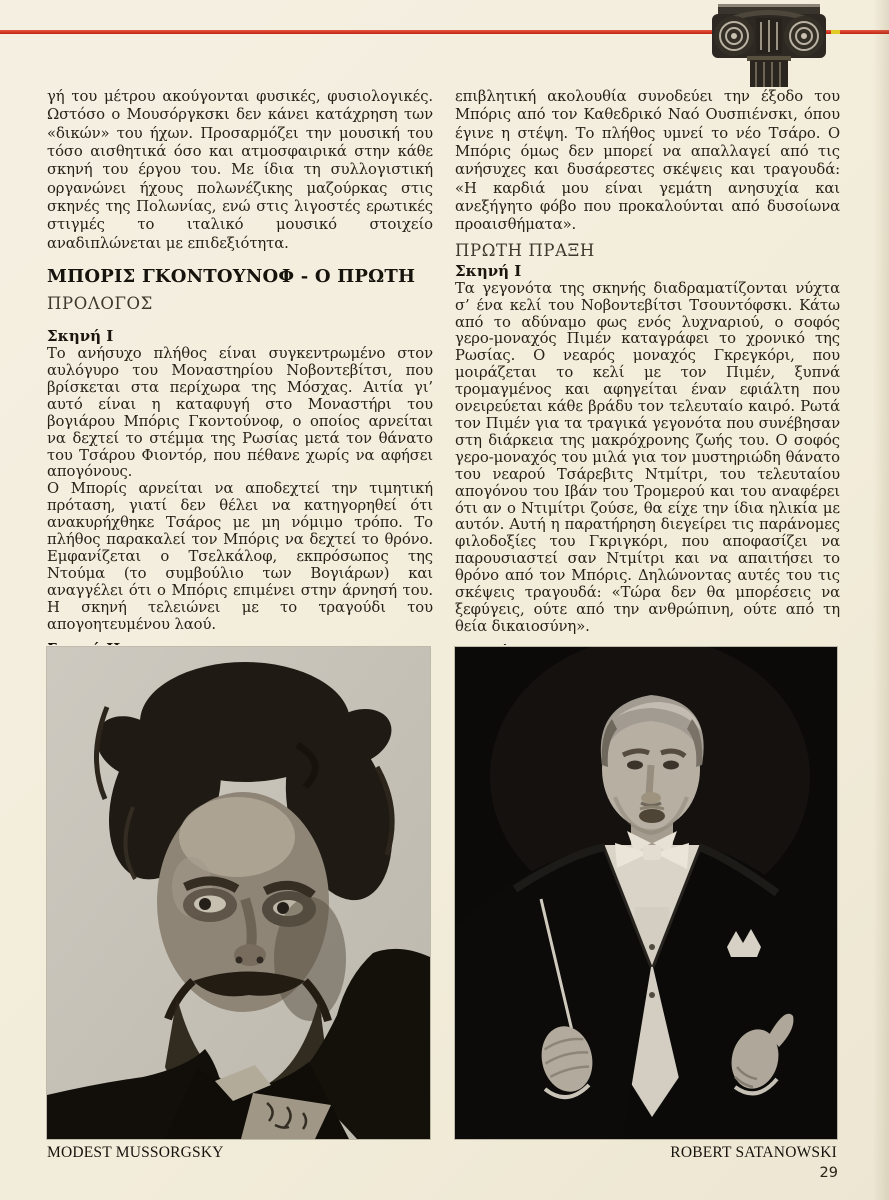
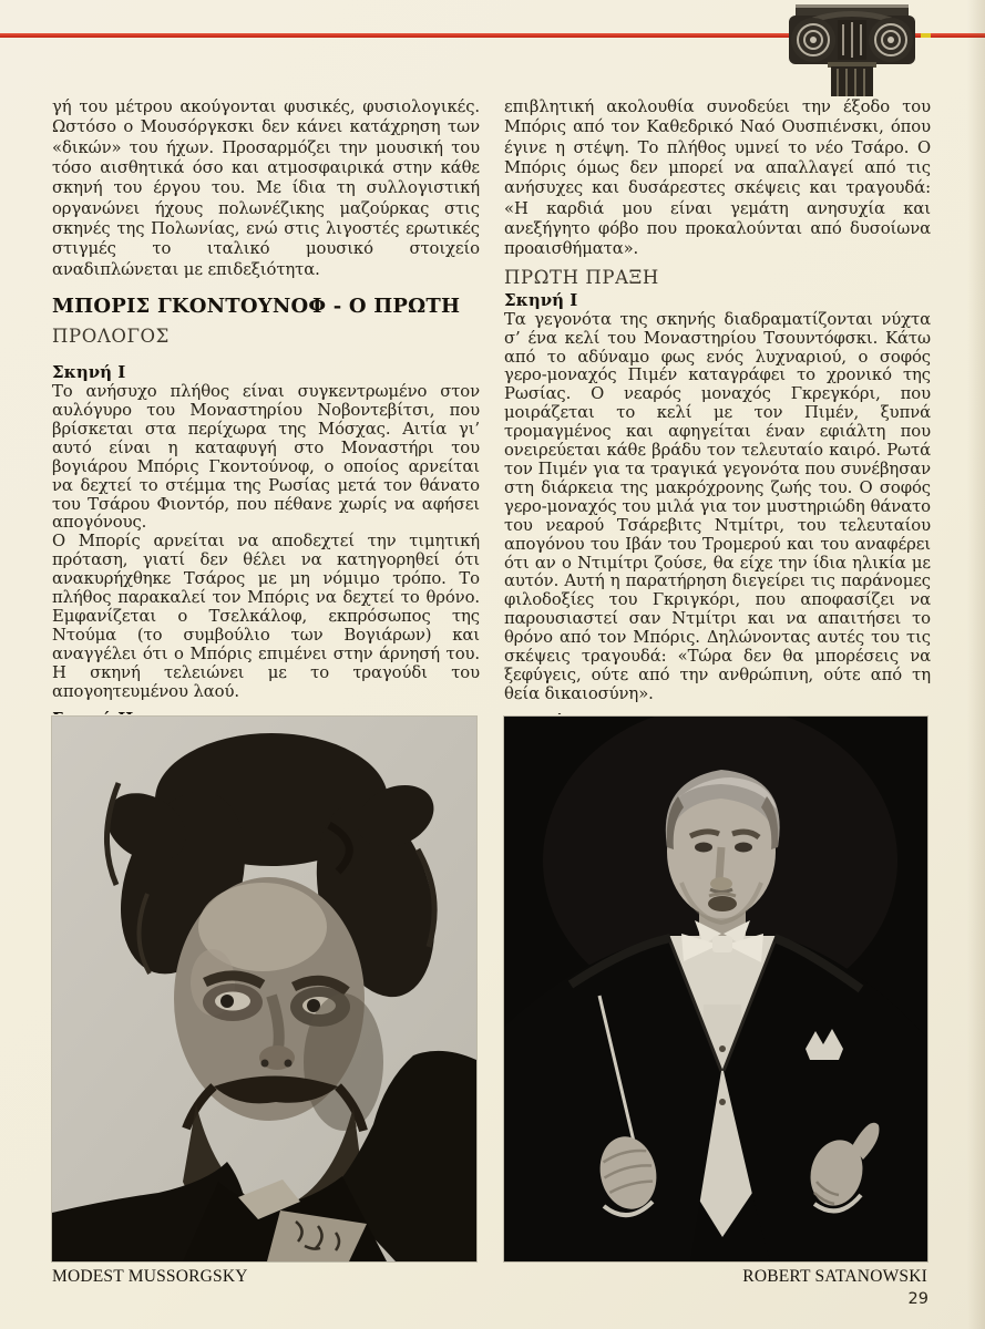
  γή του μέτρου ακούγονται φυσικές, φυσιολογικές. Ωστόσο ο Μουσόργκσκι δεν κάνει κατάχρηση των «δικών» του ήχων. Προσαρμόζει την μουσική του τόσο αισθητικά όσο και ατμοσφαιρικά στην κάθε σκηνή του έργου του. Με ίδια τη συλλογιστική οργανώνει ήχους πολωνέζικης μαζούρκας στις σκηνές της Πολωνίας, ενώ στις λιγοστές ερωτικές στιγμές το ιταλικό μουσικό στοιχείο αναδιπλώνεται με επιδεξιότητα.
  ΜΠΟΡΙΣ ΓΚΟΝΤΟΥΝΟΦ - Ο ΠΡΩΤΗ
  ΠΡΟΛΟΓΟΣ
  Σκηνή I
  Το ανήσυχο πλήθος είναι συγκεντρωμένο στον αυλόγυρο του Μοναστηρίου Νοβοντεβίτσι, που βρίσκεται στα περίχωρα της Μόσχας. Αιτία γι’ αυτό είναι η καταφυγή στο Μοναστήρι του βογιάρου Μπόρις Γκοντούνοφ, ο οποίος αρνείται να δεχτεί το στέμμα της Ρωσίας μετά τον θάνατο του Τσάρου Φιοντόρ, που πέθανε χωρίς να αφήσει απογόνους.
  Ο Μπορίς αρνείται να αποδεχτεί την τιμητική πρόταση, γιατί δεν θέλει να κατηγορηθεί ότι ανακυρήχθηκε Τσάρος με μη νόμιμο τρόπο. Το πλήθος παρακαλεί τον Μπόρις να δεχτεί το θρόνο. Εμφανίζεται ο Τσελκάλοφ, εκπρόσωπος της Ντούμα (το συμβούλιο των Βογιάρων) και αναγγέλει ότι ο Μπόρις επιμένει στην άρνησή του. Η σκηνή τελειώνει με το τραγούδι του απογοητευμένου λαού.
  επιβλητική ακολουθία συνοδεύει την έξοδο του Μπόρις από τον Καθεδρικό Ναό Ουσπιένσκι, όπου έγινε η στέψη. Το πλήθος υμνεί το νέο Τσάρο. Ο Μπόρις όμως δεν μπορεί να απαλλαγεί από τις ανήσυχες και δυσάρεστες σκέψεις και τραγουδά: «Η καρδιά μου είναι γεμάτη ανησυχία και ανεξήγητο φόβο που προκαλούνται από δυσοίωνα προαισθήματα».
  ΠΡΩΤΗ ΠΡΑΞΗ
  Σκηνή I
- Τα γεγονότα της σκηνής διαδραματίζονται νύχτα σ’ ένα κελί του Νοβοντεβίτσι Τσουντόφσκι. Κάτω από το αδύναμο φως ενός λυχναριού, ο σοφός γερο-μοναχός Πιμέν καταγράφει το χρονικό της Ρωσίας. Ο νεαρός μοναχός Γκρεγκόρι, που μοιράζεται το κελί με τον Πιμέν, ξυπνά τρομαγμένος και αφηγείται έναν εφιάλτη που ονειρεύεται κάθε βράδυ τον τελευταίο καιρό. Ρωτά τον Πιμέν για τα τραγικά γεγονότα που συνέβησαν στη διάρκεια της μακρόχρονης ζωής του. Ο σοφός γερο-μοναχός του μιλά για τον μυστηριώδη θάνατο του νεαρού Τσάρεβιτς Ντμίτρι, του τελευταίου απογόνου του Ιβάν του Τρομερού και του αναφέρει ότι αν ο Ντιμίτρι ζούσε, θα είχε την ίδια ηλικία με αυτόν. Αυτή η παρατήρηση διεγείρει τις παράνομες φιλοδοξίες του Γκριγκόρι, που αποφασίζει να παρουσιαστεί σαν Ντμίτρι και να απαιτήσει το θρόνο από τον Μπόρις. Δηλώνοντας αυτές του τις σκέψεις τραγουδά: «Τώρα δεν θα μπορέσεις να ξεφύγεις, ούτε από την ανθρώπινη, ούτε από τη θεία δικαιοσύνη».
+ Τα γεγονότα της σκηνής διαδραματίζονται νύχτα σ’ ένα κελί του Μοναστηρίου Τσουντόφσκι. Κάτω από το αδύναμο φως ενός λυχναριού, ο σοφός γερο-μοναχός Πιμέν καταγράφει το χρονικό της Ρωσίας. Ο νεαρός μοναχός Γκρεγκόρι, που μοιράζεται το κελί με τον Πιμέν, ξυπνά τρομαγμένος και αφηγείται έναν εφιάλτη που ονειρεύεται κάθε βράδυ τον τελευταίο καιρό. Ρωτά τον Πιμέν για τα τραγικά γεγονότα που συνέβησαν στη διάρκεια της μακρόχρονης ζωής του. Ο σοφός γερο-μοναχός του μιλά για τον μυστηριώδη θάνατο του νεαρού Τσάρεβιτς Ντμίτρι, του τελευταίου απογόνου του Ιβάν του Τρομερού και του αναφέρει ότι αν ο Ντιμίτρι ζούσε, θα είχε την ίδια ηλικία με αυτόν. Αυτή η παρατήρηση διεγείρει τις παράνομες φιλοδοξίες του Γκριγκόρι, που αποφασίζει να παρουσιαστεί σαν Ντμίτρι και να απαιτήσει το θρόνο από τον Μπόρις. Δηλώνοντας αυτές του τις σκέψεις τραγουδά: «Τώρα δεν θα μπορέσεις να ξεφύγεις, ούτε από την ανθρώπινη, ούτε από τη θεία δικαιοσύνη».
  MODEST MUSSORGSKY
  ROBERT SATANOWSKI
  29
